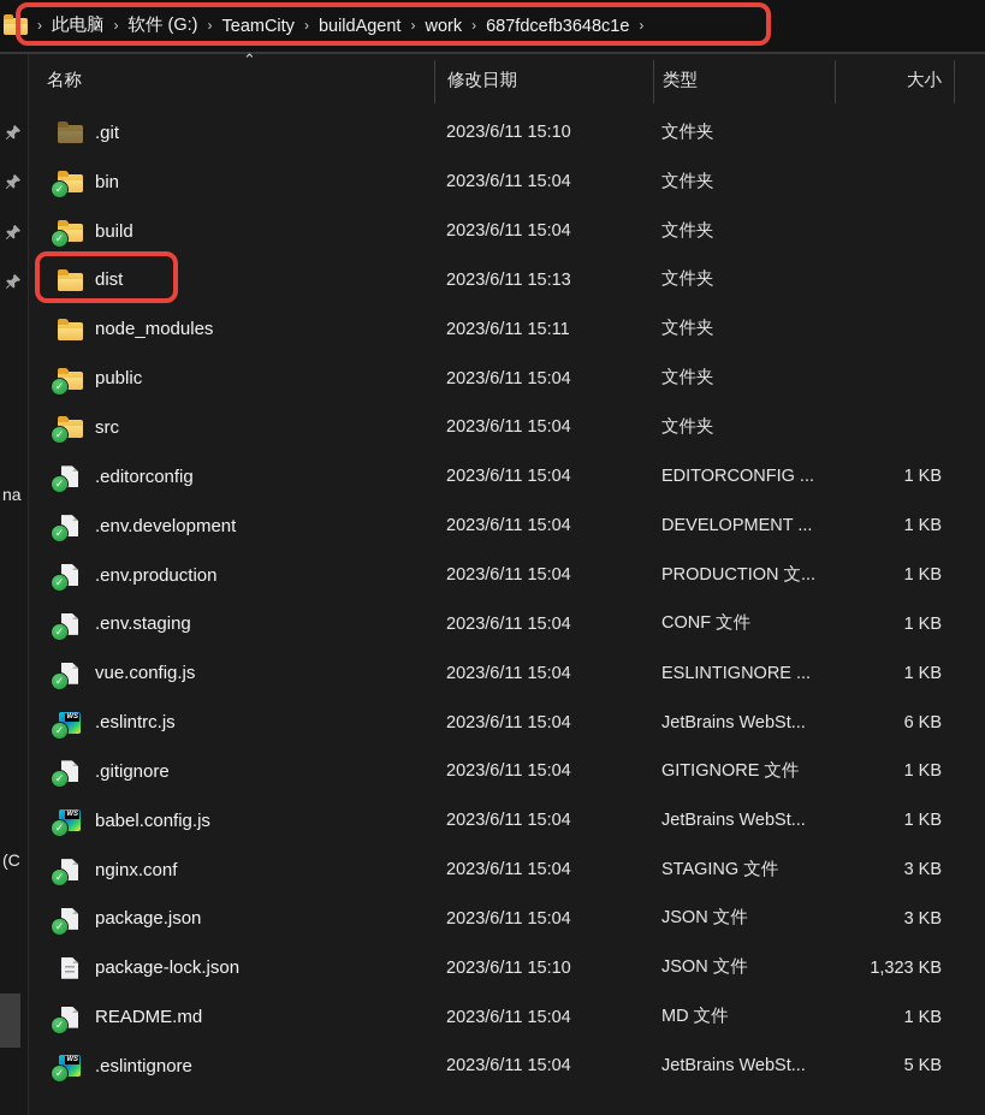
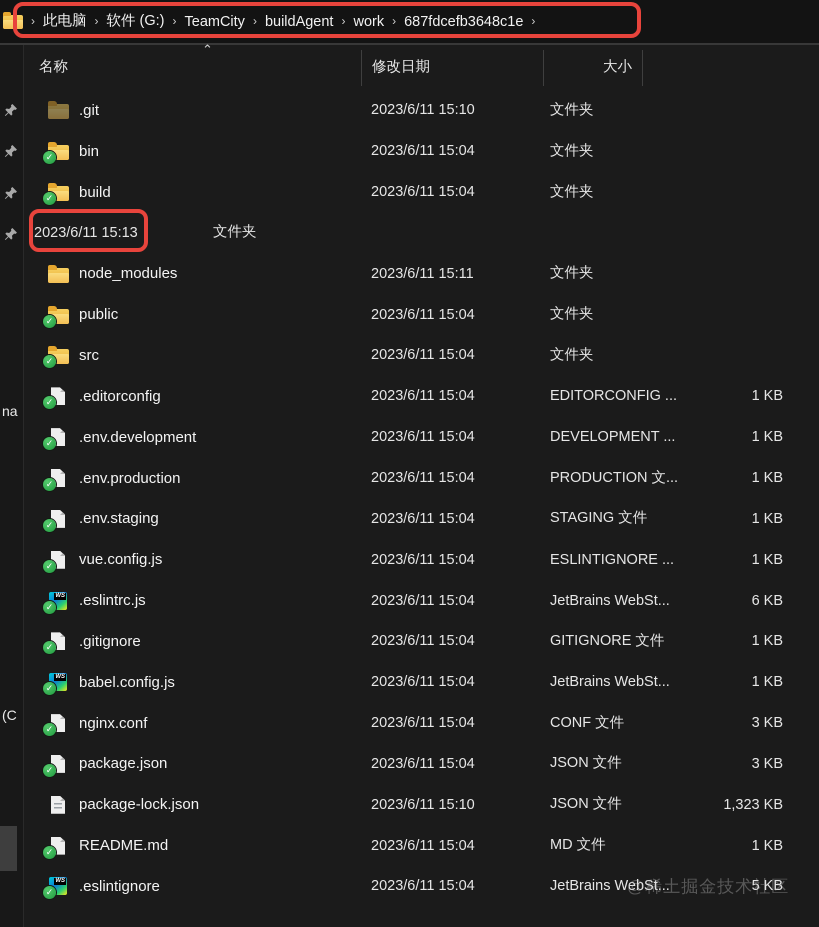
  ›
  此电脑
  ›
  软件 (G:)
  ›
  TeamCity
  ›
  buildAgent
  ›
  work
  ›
  687fdcefb3648c1e
  ›
  na
  (C
  名称
  ⌃
  修改日期
- 类型
  大小
  .git
  2023/6/11 15:10
  文件夹
  ✓
  bin
  2023/6/11 15:04
  文件夹
  ✓
  build
  2023/6/11 15:04
  文件夹
- dist
  2023/6/11 15:13
  文件夹
  node_modules
  2023/6/11 15:11
  文件夹
  ✓
  public
  2023/6/11 15:04
  文件夹
  ✓
  src
  2023/6/11 15:04
  文件夹
  ✓
  .editorconfig
  2023/6/11 15:04
  EDITORCONFIG ...
  1 KB
  ✓
  .env.development
  2023/6/11 15:04
  DEVELOPMENT ...
  1 KB
  ✓
  .env.production
  2023/6/11 15:04
  PRODUCTION 文...
  1 KB
  ✓
  .env.staging
  2023/6/11 15:04
- CONF 文件
+ STAGING 文件
  1 KB
  ✓
  vue.config.js
  2023/6/11 15:04
  ESLINTIGNORE ...
  1 KB
  ✓
  .eslintrc.js
  2023/6/11 15:04
  JetBrains WebSt...
  6 KB
  ✓
  .gitignore
  2023/6/11 15:04
  GITIGNORE 文件
  1 KB
  ✓
  babel.config.js
  2023/6/11 15:04
  JetBrains WebSt...
  1 KB
  ✓
  nginx.conf
  2023/6/11 15:04
- STAGING 文件
+ CONF 文件
  3 KB
  ✓
  package.json
  2023/6/11 15:04
  JSON 文件
  3 KB
  package-lock.json
  2023/6/11 15:10
  JSON 文件
  1,323 KB
  ✓
  README.md
  2023/6/11 15:04
  MD 文件
  1 KB
  ✓
  .eslintignore
  2023/6/11 15:04
  JetBrains WebSt...
  5 KB
+ @稀土掘金技术社区
